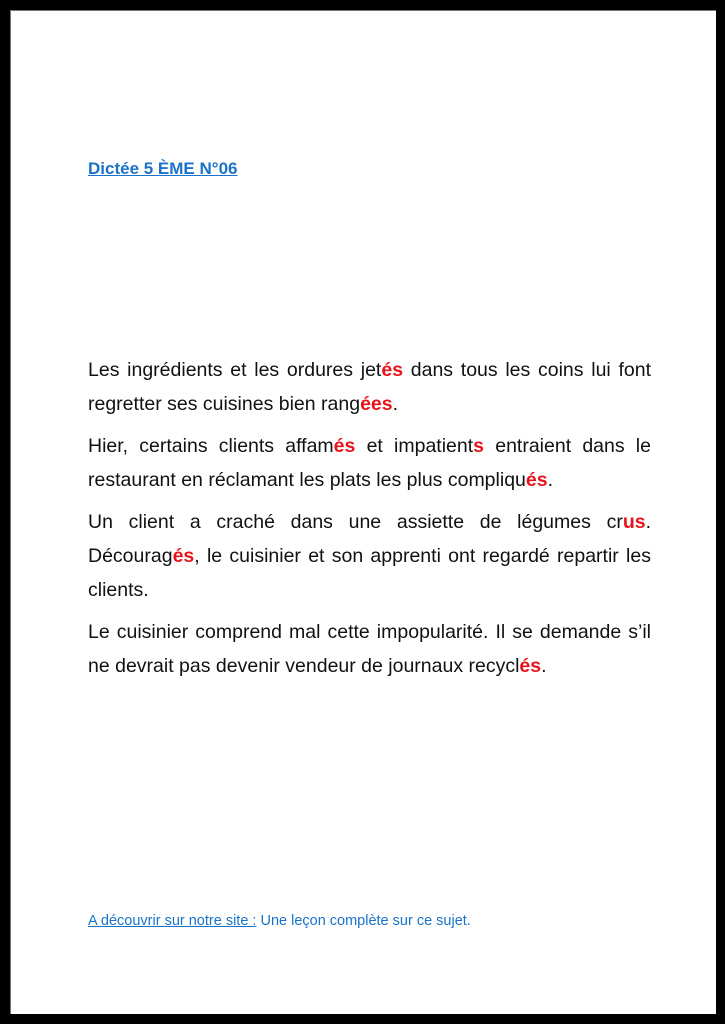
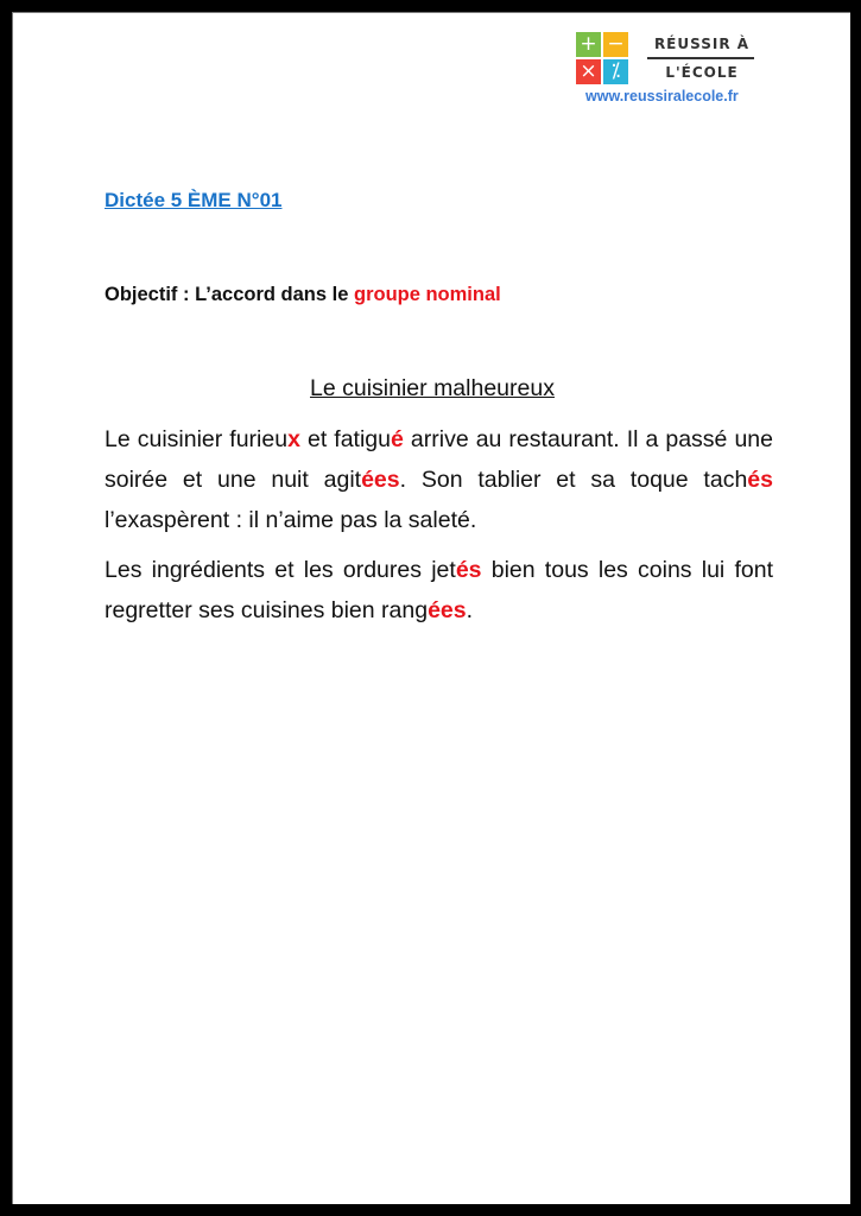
+ +
+ −
+ ×
+ ⁒
+ RÉUSSIR À
+ L'ÉCOLE
+ www.reussiralecole.fr
- Dictée 5 ÈME N°06
+ Dictée 5 ÈME N°01
+ Objectif : L’accord dans le groupe nominal
+ Le cuisinier malheureux
+ Le cuisinier furieux et fatigué arrive au restaurant. Il a passé une soirée et une nuit agitées. Son tablier et sa toque tachés l’exaspèrent : il n’aime pas la saleté.
- Les ingrédients et les ordures jetés dans tous les coins lui font regretter ses cuisines bien rangées.
+ Les ingrédients et les ordures jetés bien tous les coins lui font regretter ses cuisines bien rangées.
- Hier, certains clients affamés et impatients entraient dans le restaurant en réclamant les plats les plus compliqués.
- Un client a craché dans une assiette de légumes crus. Découragés, le cuisinier et son apprenti ont regardé repartir les clients.
- Le cuisinier comprend mal cette impopularité. Il se demande s’il ne devrait pas devenir vendeur de journaux recyclés.
- A découvrir sur notre site : Une leçon complète sur ce sujet.
